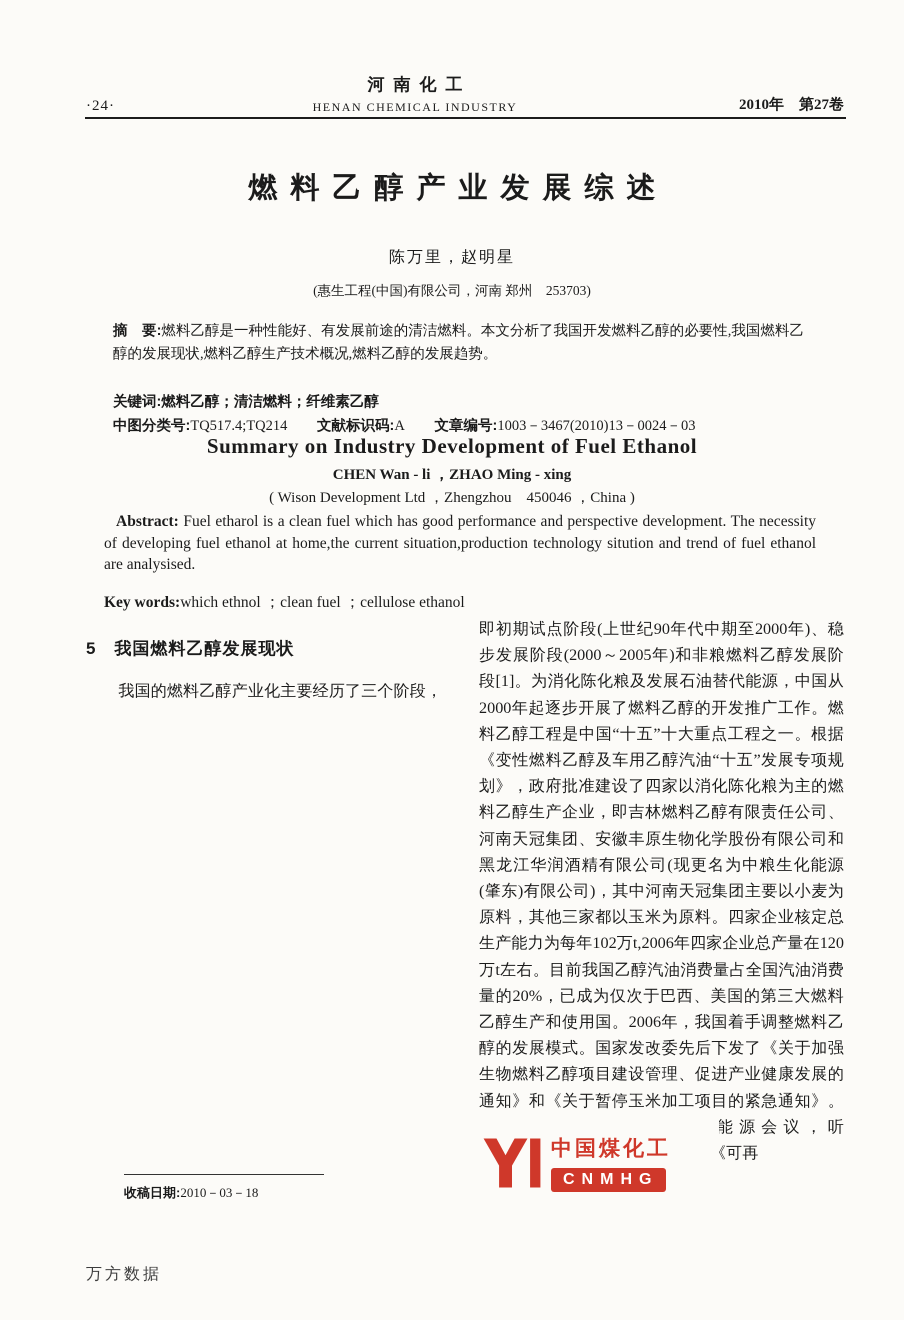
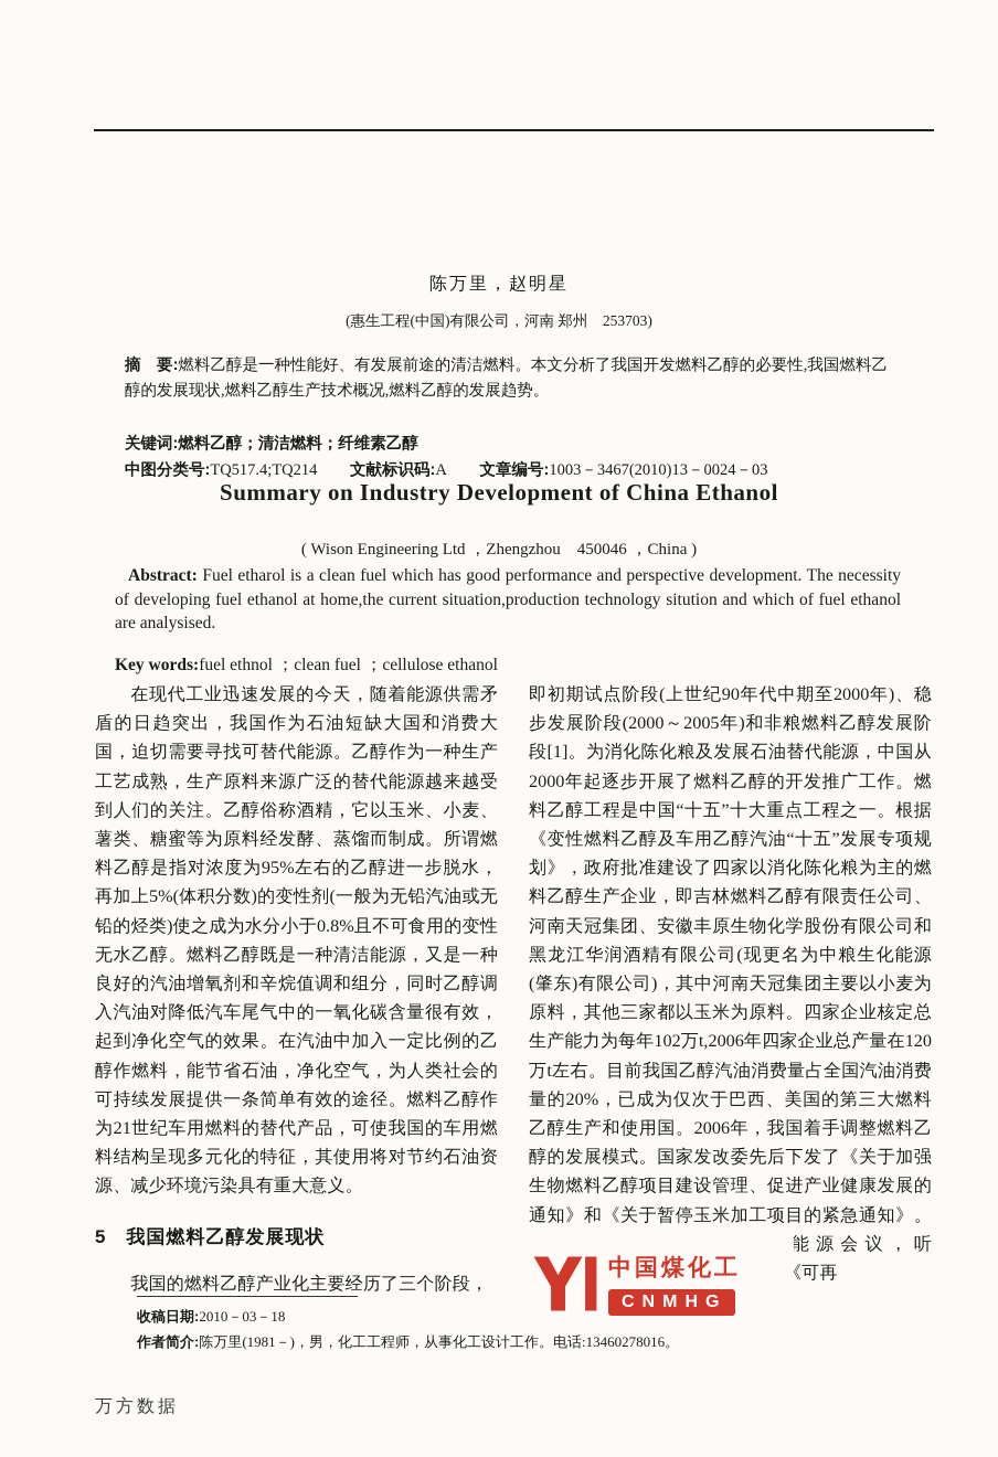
- ·24·
- 河南化工
- HENAN CHEMICAL INDUSTRY
- 2010年 第27卷
- 燃料乙醇产业发展综述
  陈万里，赵明星
  (惠生工程(中国)有限公司，河南 郑州 253703)
  摘 要:燃料乙醇是一种性能好、有发展前途的清洁燃料。本文分析了我国开发燃料乙醇的必要性,我国燃料乙醇的发展现状,燃料乙醇生产技术概况,燃料乙醇的发展趋势。
  关键词:燃料乙醇；清洁燃料；纤维素乙醇
  中图分类号:TQ517.4;TQ214 文献标识码:A 文章编号:1003－3467(2010)13－0024－03
- Summary on Industry Development of Fuel Ethanol
+ Summary on Industry Development of China Ethanol
- CHEN Wan - li ，ZHAO Ming - xing
- ( Wison Development Ltd ，Zhengzhou 450046 ，China )
+ ( Wison Engineering Ltd ，Zhengzhou 450046 ，China )
- Abstract: Fuel etharol is a clean fuel which has good performance and perspective development. The necessity of developing fuel ethanol at home,the current situation,production technology sitution and trend of fuel ethanol are analysised.
+ Abstract: Fuel etharol is a clean fuel which has good performance and perspective development. The necessity of developing fuel ethanol at home,the current situation,production technology sitution and which of fuel ethanol are analysised.
- Key words:which ethnol ；clean fuel ；cellulose ethanol
+ Key words:fuel ethnol ；clean fuel ；cellulose ethanol
+ 在现代工业迅速发展的今天，随着能源供需矛盾的日趋突出，我国作为石油短缺大国和消费大国，迫切需要寻找可替代能源。乙醇作为一种生产工艺成熟，生产原料来源广泛的替代能源越来越受到人们的关注。乙醇俗称酒精，它以玉米、小麦、薯类、糖蜜等为原料经发酵、蒸馏而制成。所谓燃料乙醇是指对浓度为95%左右的乙醇进一步脱水，再加上5%(体积分数)的变性剂(一般为无铅汽油或无铅的烃类)使之成为水分小于0.8%且不可食用的变性无水乙醇。燃料乙醇既是一种清洁能源，又是一种良好的汽油增氧剂和辛烷值调和组分，同时乙醇调入汽油对降低汽车尾气中的一氧化碳含量很有效，起到净化空气的效果。在汽油中加入一定比例的乙醇作燃料，能节省石油，净化空气，为人类社会的可持续发展提供一条简单有效的途径。燃料乙醇作为21世纪车用燃料的替代产品，可使我国的车用燃料结构呈现多元化的特征，其使用将对节约石油资源、减少环境污染具有重大意义。
  5 我国燃料乙醇发展现状
  我国的燃料乙醇产业化主要经历了三个阶段，
  即初期试点阶段(上世纪90年代中期至2000年)、稳步发展阶段(2000～2005年)和非粮燃料乙醇发展阶段[1]。为消化陈化粮及发展石油替代能源，中国从2000年起逐步开展了燃料乙醇的开发推广工作。燃料乙醇工程是中国“十五”十大重点工程之一。根据《变性燃料乙醇及车用乙醇汽油“十五”发展专项规划》，政府批准建设了四家以消化陈化粮为主的燃料乙醇生产企业，即吉林燃料乙醇有限责任公司、河南天冠集团、安徽丰原生物化学股份有限公司和黑龙江华润酒精有限公司(现更名为中粮生化能源(肇东)有限公司)，其中河南天冠集团主要以小麦为原料，其他三家都以玉米为原料。四家企业核定总生产能力为每年102万t,2006年四家企业总产量在120万t左右。目前我国乙醇汽油消费量占全国汽油消费量的20%，已成为仅次于巴西、美国的第三大燃料乙醇生产和使用国。2006年，我国着手调整燃料乙醇的发展模式。国家发改委先后下发了《关于加强生物燃料乙醇项目建设管理、促进产业健康发展的通知》和《关于暂停玉米加工项目的紧急通知》。能源会议，听可再
  中国煤化工
  CNMHG
  收稿日期:2010－03－18
+ 作者简介:陈万里(1981－)，男，化工工程师，从事化工设计工作。电话:13460278016。
  万方数据
